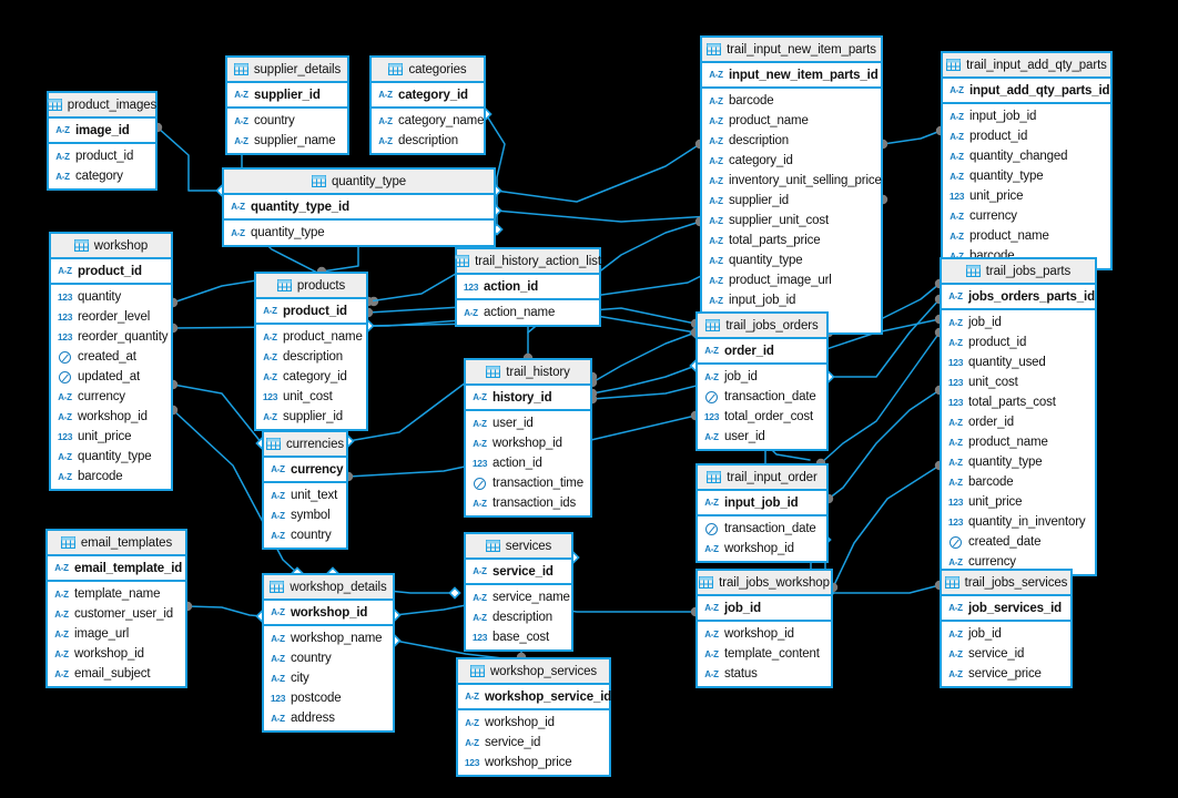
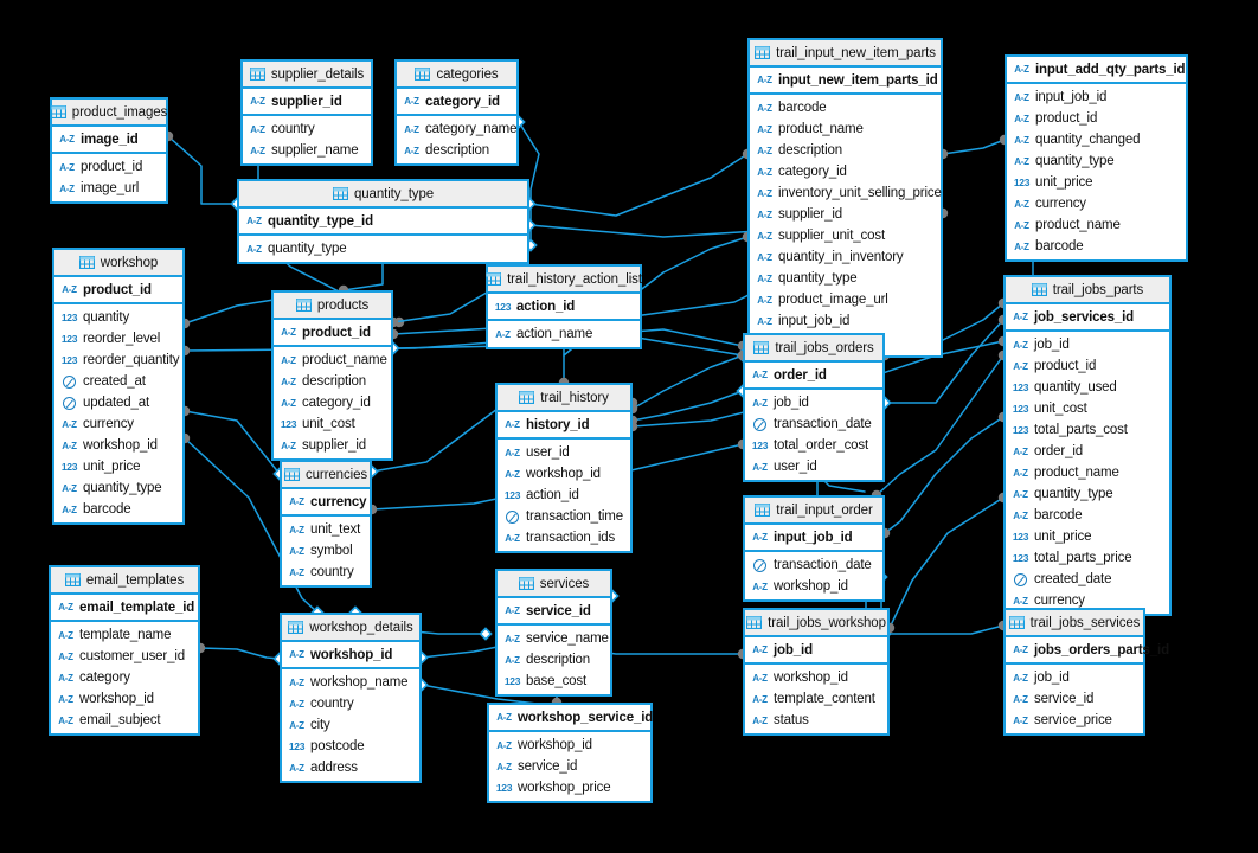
  product_images
  A-Z
  image_id
  A-Z
  product_id
  A-Z
- category
+ image_url
  supplier_details
  A-Z
  supplier_id
  A-Z
  country
  A-Z
  supplier_name
  categories
  A-Z
  category_id
  A-Z
  category_name
  A-Z
  description
  quantity_type
  A-Z
  quantity_type_id
  A-Z
  quantity_type
  workshop
  A-Z
  product_id
  123
  quantity
  123
  reorder_level
  123
  reorder_quantity
  created_at
  updated_at
  A-Z
  currency
  A-Z
  workshop_id
  123
  unit_price
  A-Z
  quantity_type
  A-Z
  barcode
  products
  A-Z
  product_id
  A-Z
  product_name
  A-Z
  description
  A-Z
  category_id
  123
  unit_cost
  A-Z
  supplier_id
  trail_history_action_list
  123
  action_id
  A-Z
  action_name
  trail_history
  A-Z
  history_id
  A-Z
  user_id
  A-Z
  workshop_id
  123
  action_id
  transaction_time
  A-Z
  transaction_ids
  currencies
  A-Z
  currency
  A-Z
  unit_text
  A-Z
  symbol
  A-Z
  country
  trail_input_new_item_parts
  A-Z
  input_new_item_parts_id
  A-Z
  barcode
  A-Z
  product_name
  A-Z
  description
  A-Z
  category_id
  A-Z
  inventory_unit_selling_price
  A-Z
  supplier_id
  A-Z
  supplier_unit_cost
  A-Z
- total_parts_price
+ quantity_in_inventory
  A-Z
  quantity_type
  A-Z
  product_image_url
  A-Z
  input_job_id
- trail_input_add_qty_parts
  A-Z
  input_add_qty_parts_id
  A-Z
  input_job_id
  A-Z
  product_id
  A-Z
  quantity_changed
  A-Z
  quantity_type
  123
  unit_price
  A-Z
  currency
  A-Z
  product_name
  A-Z
  barcode
  trail_jobs_parts
  A-Z
- jobs_orders_parts_id
+ job_services_id
  A-Z
  job_id
  A-Z
  product_id
  123
  quantity_used
  123
  unit_cost
  123
  total_parts_cost
  A-Z
  order_id
  A-Z
  product_name
  A-Z
  quantity_type
  A-Z
  barcode
  123
  unit_price
  123
- quantity_in_inventory
+ total_parts_price
  created_date
  A-Z
  currency
  trail_jobs_orders
  A-Z
  order_id
  A-Z
  job_id
  transaction_date
  123
  total_order_cost
  A-Z
  user_id
  trail_input_order
  A-Z
  input_job_id
  transaction_date
  A-Z
  workshop_id
  email_templates
  A-Z
  email_template_id
  A-Z
  template_name
  A-Z
  customer_user_id
  A-Z
- image_url
+ category
  A-Z
  workshop_id
  A-Z
  email_subject
  workshop_details
  A-Z
  workshop_id
  A-Z
  workshop_name
  A-Z
  country
  A-Z
  city
  123
  postcode
  A-Z
  address
  services
  A-Z
  service_id
  A-Z
  service_name
  A-Z
  description
  123
  base_cost
- workshop_services
  A-Z
  workshop_service_id
  A-Z
  workshop_id
  A-Z
  service_id
  123
  workshop_price
  trail_jobs_workshop
  A-Z
  job_id
  A-Z
  workshop_id
  A-Z
  template_content
  A-Z
  status
  trail_jobs_services
  A-Z
- job_services_id
+ jobs_orders_parts_id
  A-Z
  job_id
  A-Z
  service_id
  A-Z
  service_price
